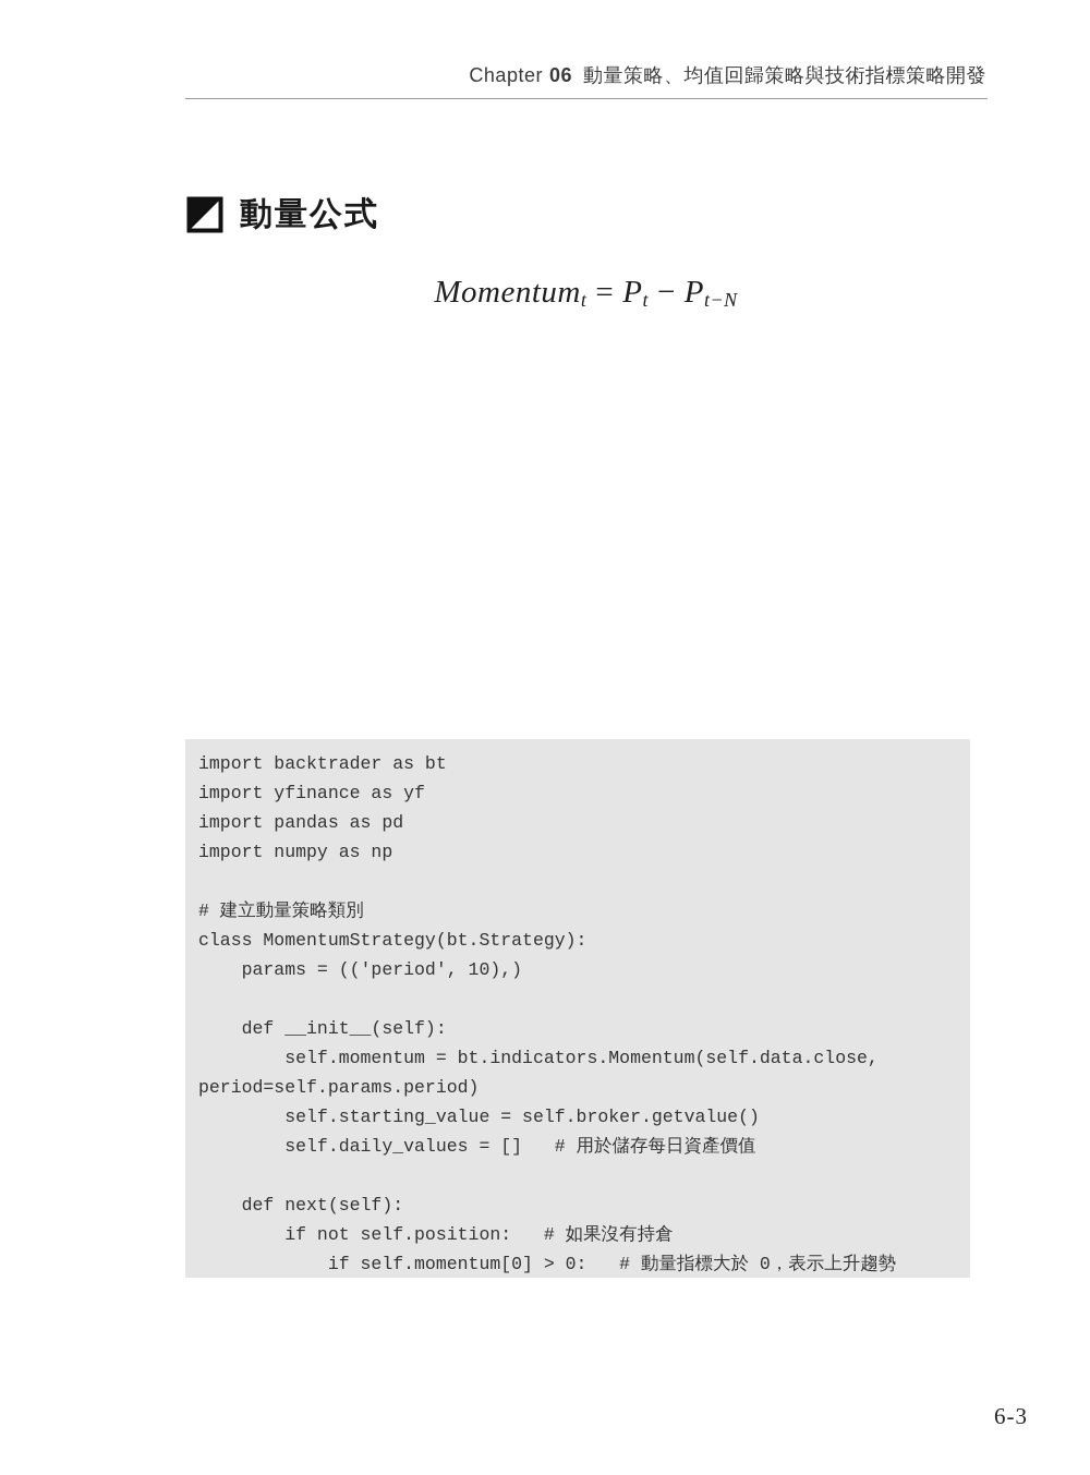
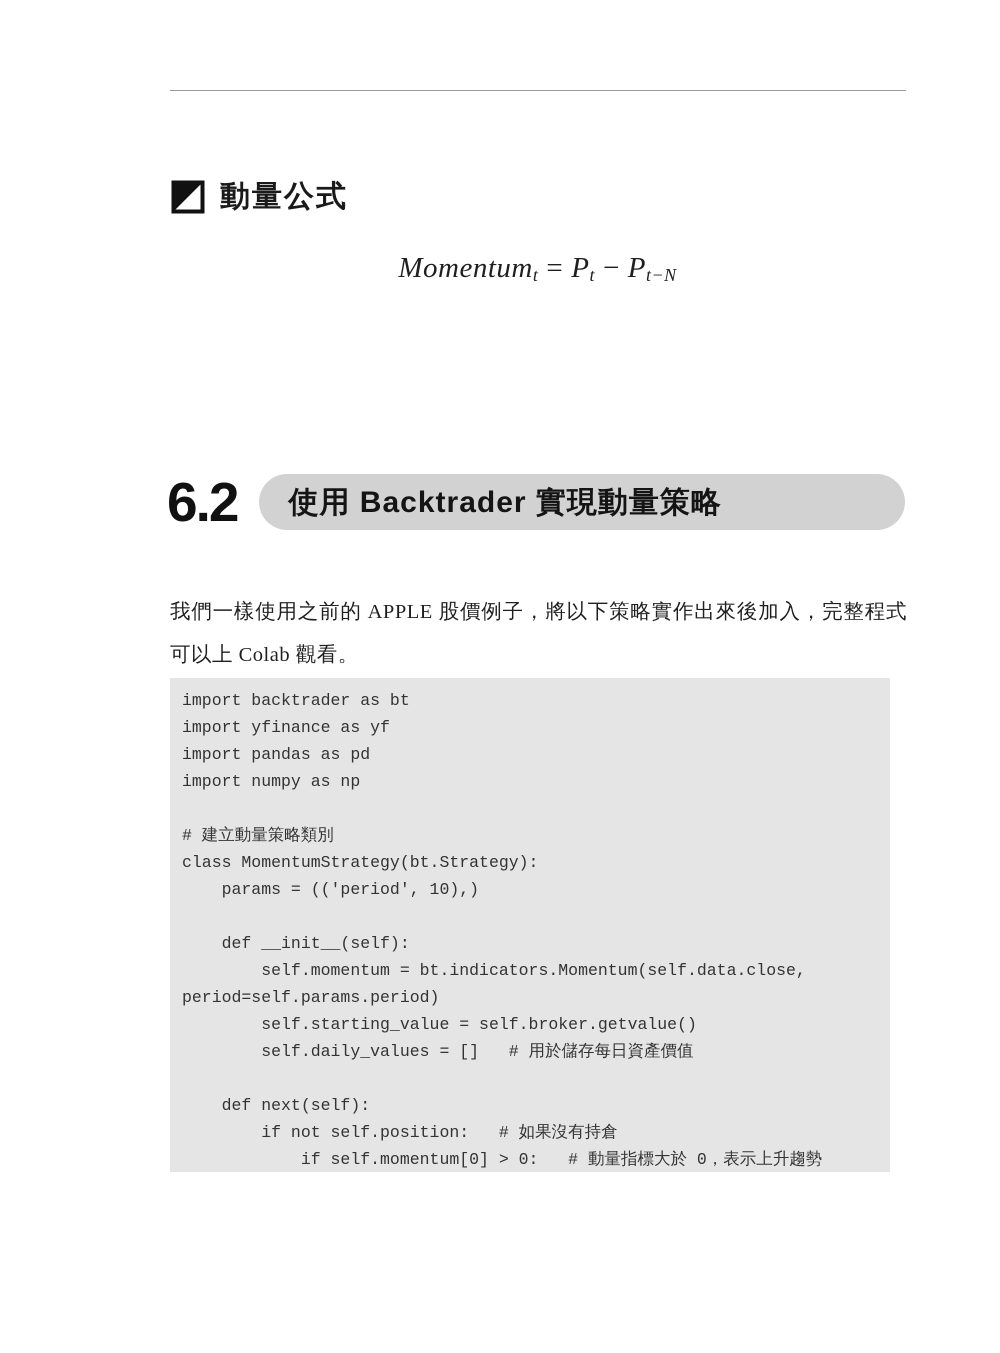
- Chapter 06 動量策略、均值回歸策略與技術指標策略開發
  動量公式
  Momentumt = Pt − Pt−N
+ 6.2
+ 使用 Backtrader 實現動量策略
+ 我們一樣使用之前的 APPLE 股價例子，將以下策略實作出來後加入，完整程式可以上 Colab 觀看。
  import backtrader as bt
  import yfinance as yf
  import pandas as pd
  import numpy as np
  # 建立動量策略類別
  class MomentumStrategy(bt.Strategy):
  params = (('period', 10),)
  def __init__(self):
  self.momentum = bt.indicators.Momentum(self.data.close,
  period=self.params.period)
  self.starting_value = self.broker.getvalue()
  self.daily_values = [] # 用於儲存每日資產價值
  def next(self):
  if not self.position: # 如果沒有持倉
  if self.momentum[0] > 0: # 動量指標大於 0，表示上升趨勢
- 6-3
